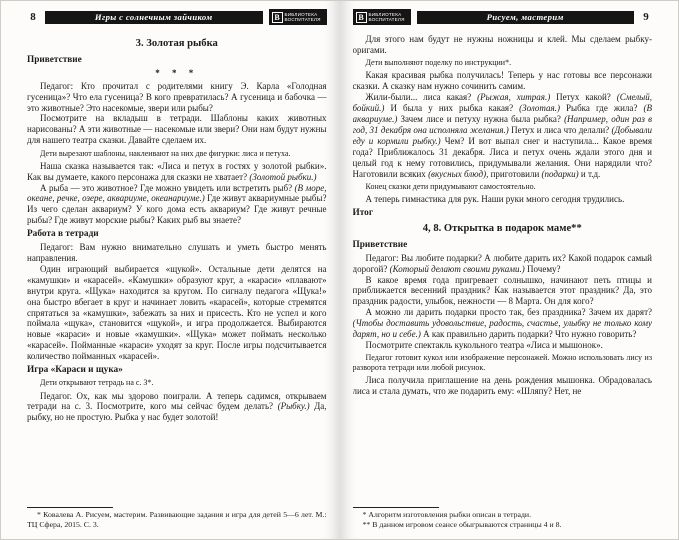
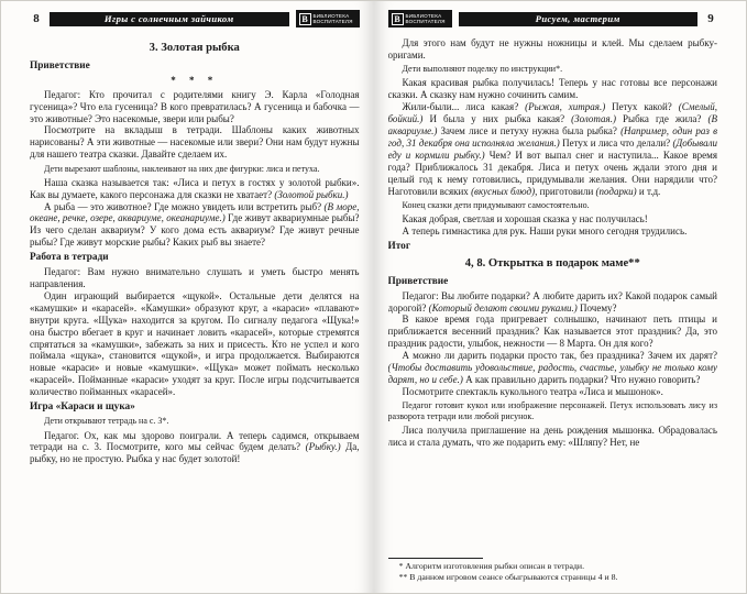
  8
  Игры с солнечным зайчиком
  В
  3. Золотая рыбка
  Приветствие
  * * *
  Педагог: Кто прочитал с родителями книгу Э. Карла «Голодная гусеница»? Что ела гусеница? В кого превратилась? А гусеница и бабочка — это животные? Это насекомые, звери или рыбы?
  Посмотрите на вкладыш в тетради. Шаблоны каких животных нарисованы? А эти животные — насекомые или звери? Они нам будут нужны для нашего театра сказки. Давайте сделаем их.
  Дети вырезают шаблоны, наклеивают на них две фигурки: лиса и петуха.
  Наша сказка называется так: «Лиса и петух в гостях у золотой рыбки». Как вы думаете, какого персонажа для сказки не хватает? (Золотой рыбки.)
  А рыба — это животное? Где можно увидеть или встретить рыб? (В море, океане, речке, озере, аквариуме, океанариуме.) Где живут аквариумные рыбы? Из чего сделан аквариум? У кого дома есть аквариум? Где живут речные рыбы? Где живут морские рыбы? Каких рыб вы знаете?
  Работа в тетради
  Педагог: Вам нужно внимательно слушать и уметь быстро менять направления.
  Один играющий выбирается «щукой». Остальные дети делятся на «камушки» и «карасей». «Камушки» образуют круг, а «караси» «плавают» внутри круга. «Щука» находится за кругом. По сигналу педагога «Щука!» она быстро вбегает в круг и начинает ловить «карасей», которые стремятся спрятаться за «камушки», забежать за них и присесть. Кто не успел и кого поймала «щука», становится «щукой», и игра продолжается. Выбираются новые «караси» и новые «камушки». «Щука» может поймать несколько «карасей». Пойманные «караси» уходят за круг. После игры подсчитывается количество пойманных «карасей».
  Игра «Караси и щука»
  Дети открывают тетрадь на с. 3*.
  Педагог. Ох, как мы здорово поиграли. А теперь садимся, открываем тетради на с. 3. Посмотрите, кого мы сейчас будем делать? (Рыбку.) Да, рыбку, но не простую. Рыбка у нас будет золотой!
- * Ковалева А. Рисуем, мастерим. Развивающие задания и игра для детей 5—6 лет. М.: ТЦ Сфера, 2015. С. 3.
  В
  Рисуем, мастерим
  9
  Для этого нам будут не нужны ножницы и клей. Мы сделаем рыбку-оригами.
  Дети выполняют поделку по инструкции*.
  Какая красивая рыбка получилась! Теперь у нас готовы все персонажи сказки. А сказку нам нужно сочинить самим.
  Жили-были... лиса какая? (Рыжая, хитрая.) Петух какой? (Смелый, бойкий.) И была у них рыбка какая? (Золотая.) Рыбка где жила? (В аквариуме.) Зачем лисе и петуху нужна была рыбка? (Например, один раз в год, 31 декабря она исполняла желания.) Петух и лиса что делали? (Добывали еду и кормили рыбку.) Чем? И вот выпал снег и наступила... Какое время года? Приближалось 31 декабря. Лиса и петух очень ждали этого дня и целый год к нему готовились, придумывали желания. Они нарядили что? Наготовили всяких (вкусных блюд), приготовили (подарки) и т.д.
  Конец сказки дети придумывают самостоятельно.
+ Какая добрая, светлая и хорошая сказка у нас получилась!
  А теперь гимнастика для рук. Наши руки много сегодня трудились.
  Итог
  4, 8. Открытка в подарок маме**
  Приветствие
  Педагог: Вы любите подарки? А любите дарить их? Какой подарок самый дорогой? (Который делают своими руками.) Почему?
  В какое время года пригревает солнышко, начинают петь птицы и приближается весенний праздник? Как называется этот праздник? Да, это праздник радости, улыбок, нежности — 8 Марта. Он для кого?
  А можно ли дарить подарки просто так, без праздника? Зачем их дарят? (Чтобы доставить удовольствие, радость, счастье, улыбку не только кому дарят, но и себе.) А как правильно дарить подарки? Что нужно говорить?
  Посмотрите спектакль кукольного театра «Лиса и мышонок».
- Педагог готовит кукол или изображение персонажей. Можно использовать лису из разворота тетради или любой рисунок.
+ Педагог готовит кукол или изображение персонажей. Петух использовать лису из разворота тетради или любой рисунок.
  Лиса получила приглашение на день рождения мышонка. Обрадовалась лиса и стала думать, что же подарить ему: «Шляпу? Нет, не
  * Алгоритм изготовления рыбки описан в тетради.
  ** В данном игровом сеансе обыгрываются страницы 4 и 8.
